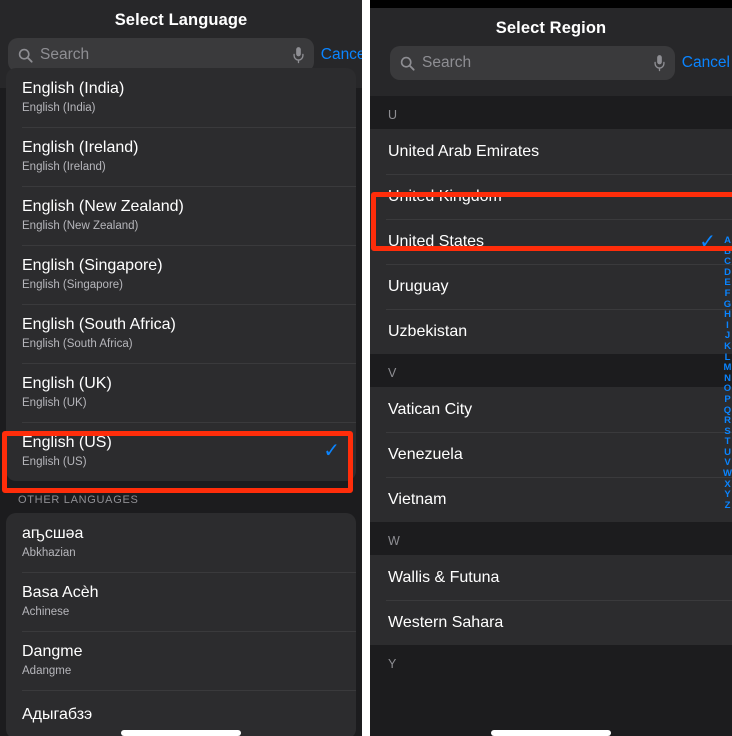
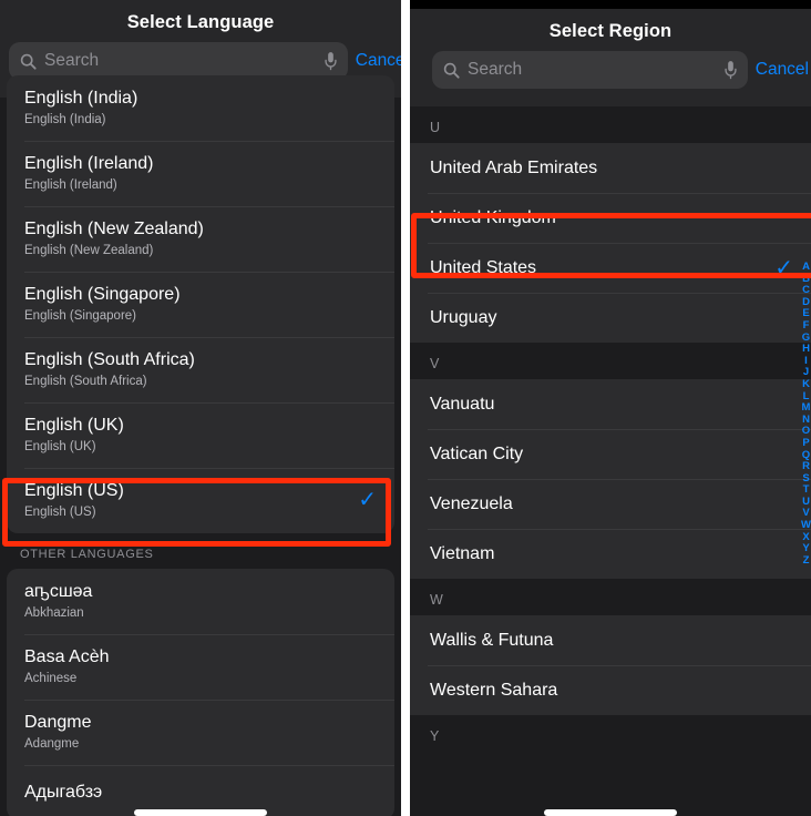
  Select Language
  Search
  English (India)
  English (India)
  English (Ireland)
  English (Ireland)
  English (New Zealand)
  English (New Zealand)
  English (Singapore)
  English (Singapore)
  English (South Africa)
  English (South Africa)
  English (UK)
  English (UK)
  English (US)
  English (US)
  ✓
  OTHER LANGUAGES
  аҧсшәа
  Abkhazian
  Basa Acèh
  Achinese
  Dangme
  Adangme
  Адыгабзэ
  Select Region
  Search
  Cancel
  U
  United Arab Emirates
  United Kingdom
  United States
  ✓
  Uruguay
- Uzbekistan
  V
+ Vanuatu
  Vatican City
  Venezuela
  Vietnam
  W
  Wallis & Futuna
  Western Sahara
  Y
  A
  B
  C
  D
  E
  F
  G
  H
  I
  J
  K
  L
  M
  N
  O
  P
  Q
  R
  S
  T
  U
  V
  W
  X
  Y
  Z
